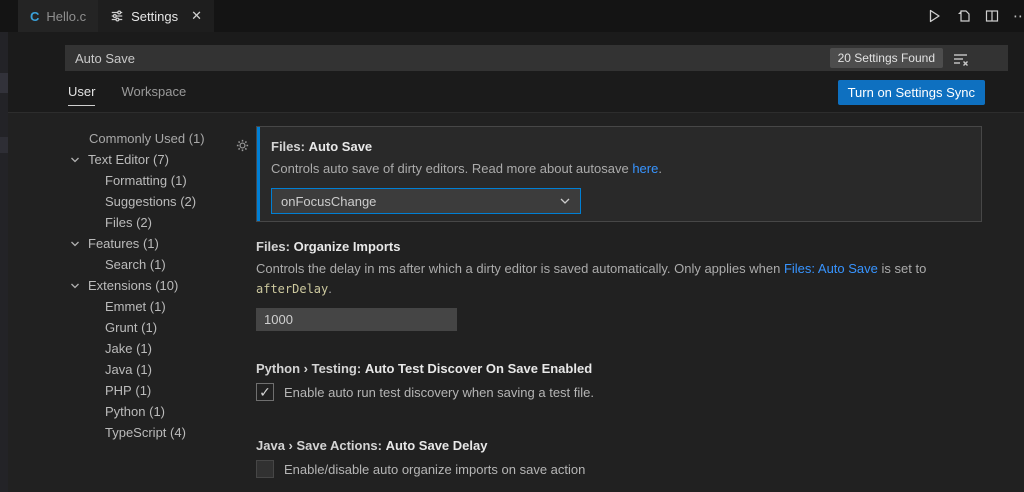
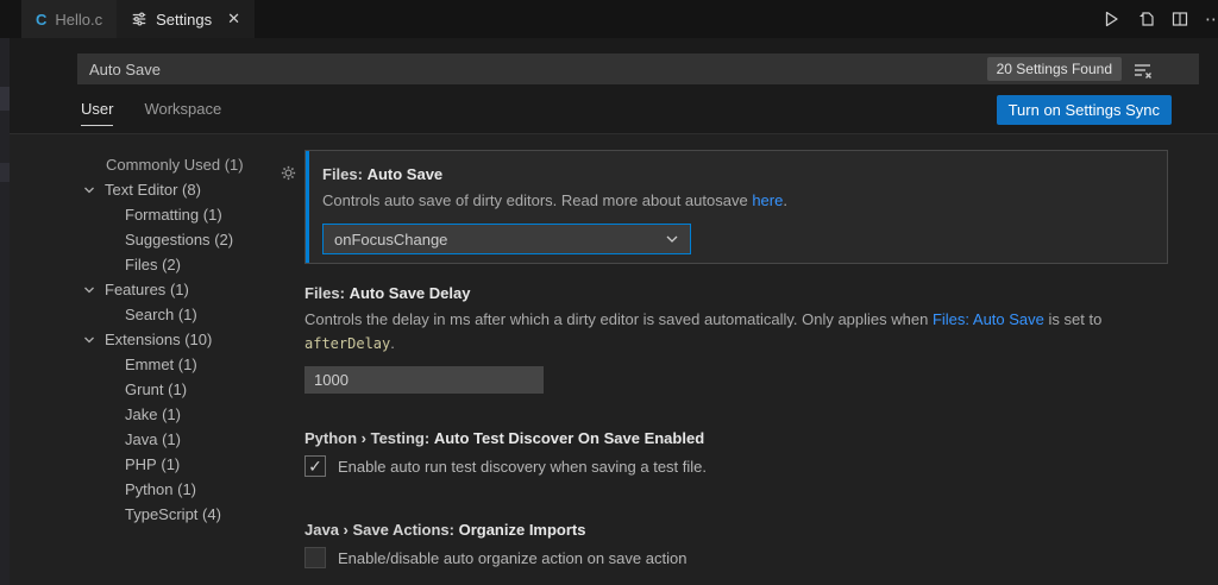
  C
  Hello.c
  Settings
  ✕
  ⋯
  Auto Save
  20 Settings Found
  User
  Workspace
  Turn on Settings Sync
  Commonly Used (1)
- Text Editor (7)
+ Text Editor (8)
  Formatting (1)
  Suggestions (2)
  Files (2)
  Features (1)
  Search (1)
  Extensions (10)
  Emmet (1)
  Grunt (1)
  Jake (1)
  Java (1)
  PHP (1)
  Python (1)
  TypeScript (4)
  Files: Auto Save
  Controls auto save of dirty editors. Read more about autosave here.
  onFocusChange
- Files: Organize Imports
+ Files: Auto Save Delay
  Controls the delay in ms after which a dirty editor is saved automatically. Only applies when Files: Auto Save is set to afterDelay.
  1000
  Python › Testing: Auto Test Discover On Save Enabled
  ✓
  Enable auto run test discovery when saving a test file.
- Java › Save Actions: Auto Save Delay
+ Java › Save Actions: Organize Imports
- Enable/disable auto organize imports on save action
+ Enable/disable auto organize action on save action
